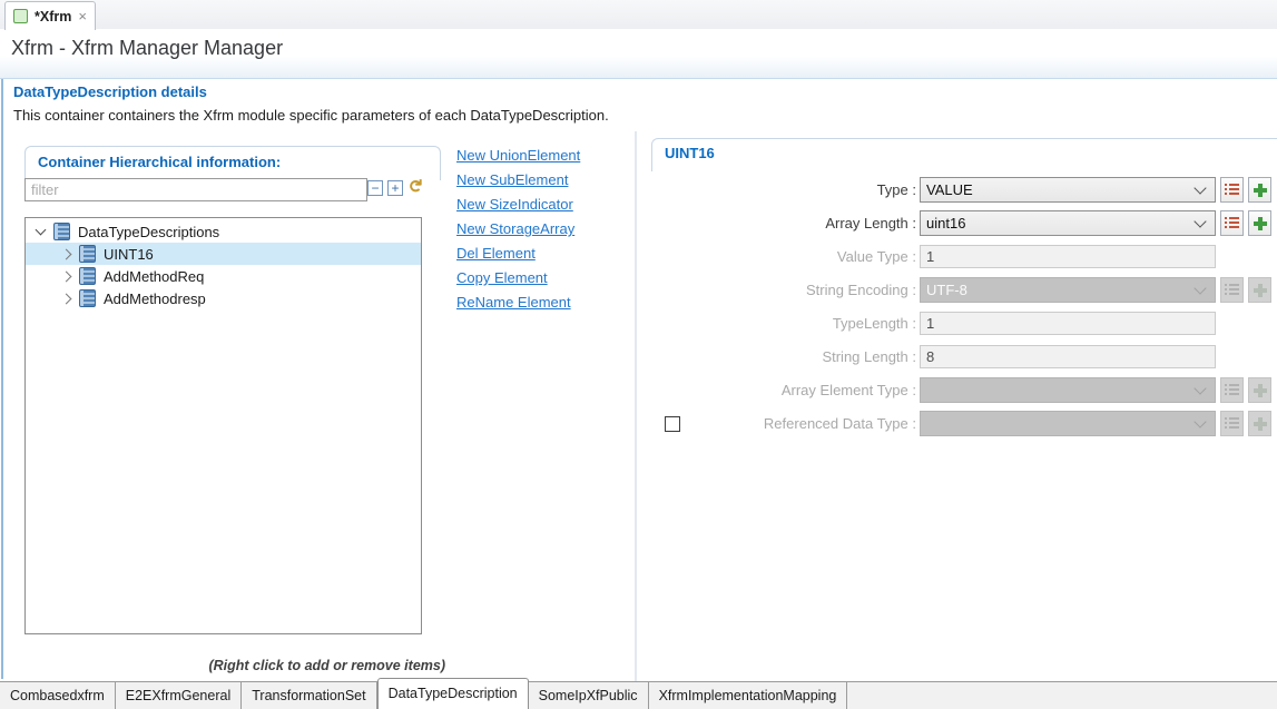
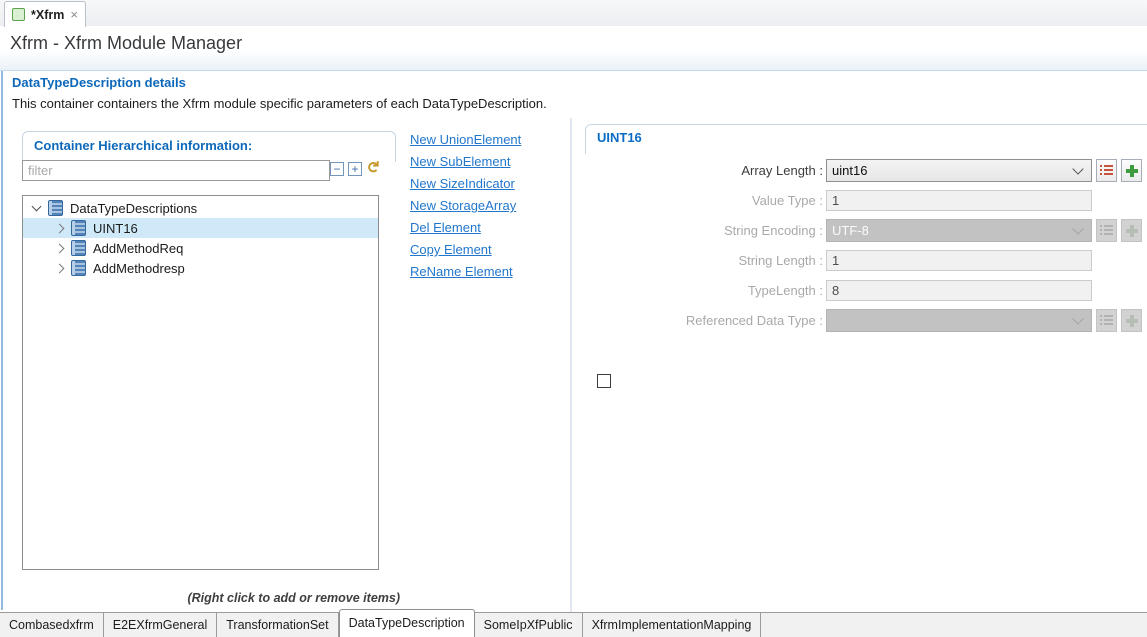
  *Xfrm
  ×
- Xfrm - Xfrm Manager Manager
+ Xfrm - Xfrm Module Manager
  DataTypeDescription details
  This container containers the Xfrm module specific parameters of each DataTypeDescription.
  Container Hierarchical information:
  filter
  −
  +
  DataTypeDescriptions
  UINT16
  AddMethodReq
  AddMethodresp
  (Right click to add or remove items)
  New UnionElement
  New SubElement
  New SizeIndicator
  New StorageArray
  Del Element
  Copy Element
  ReName Element
  UINT16
- Type :
- VALUE
  Array Length :
  uint16
  Value Type :
  1
  String Encoding :
  UTF-8
- TypeLength :
+ String Length :
  1
- String Length :
+ TypeLength :
  8
- Array Element Type :
  Referenced Data Type :
  Combasedxfrm
  E2EXfrmGeneral
  TransformationSet
  DataTypeDescription
  SomeIpXfPublic
  XfrmImplementationMapping
